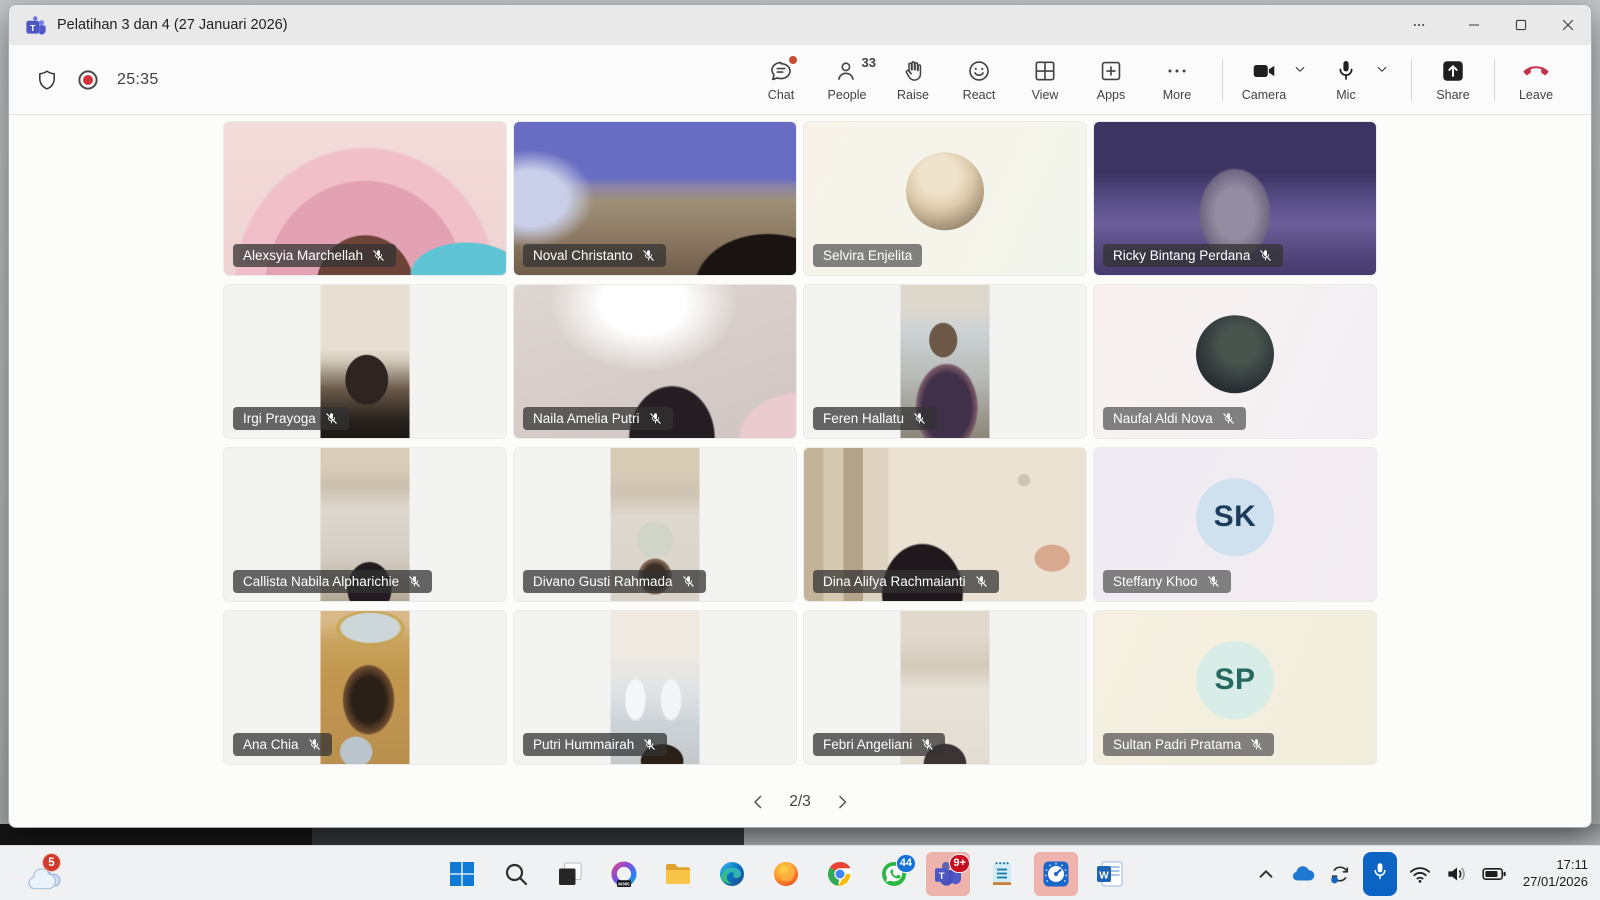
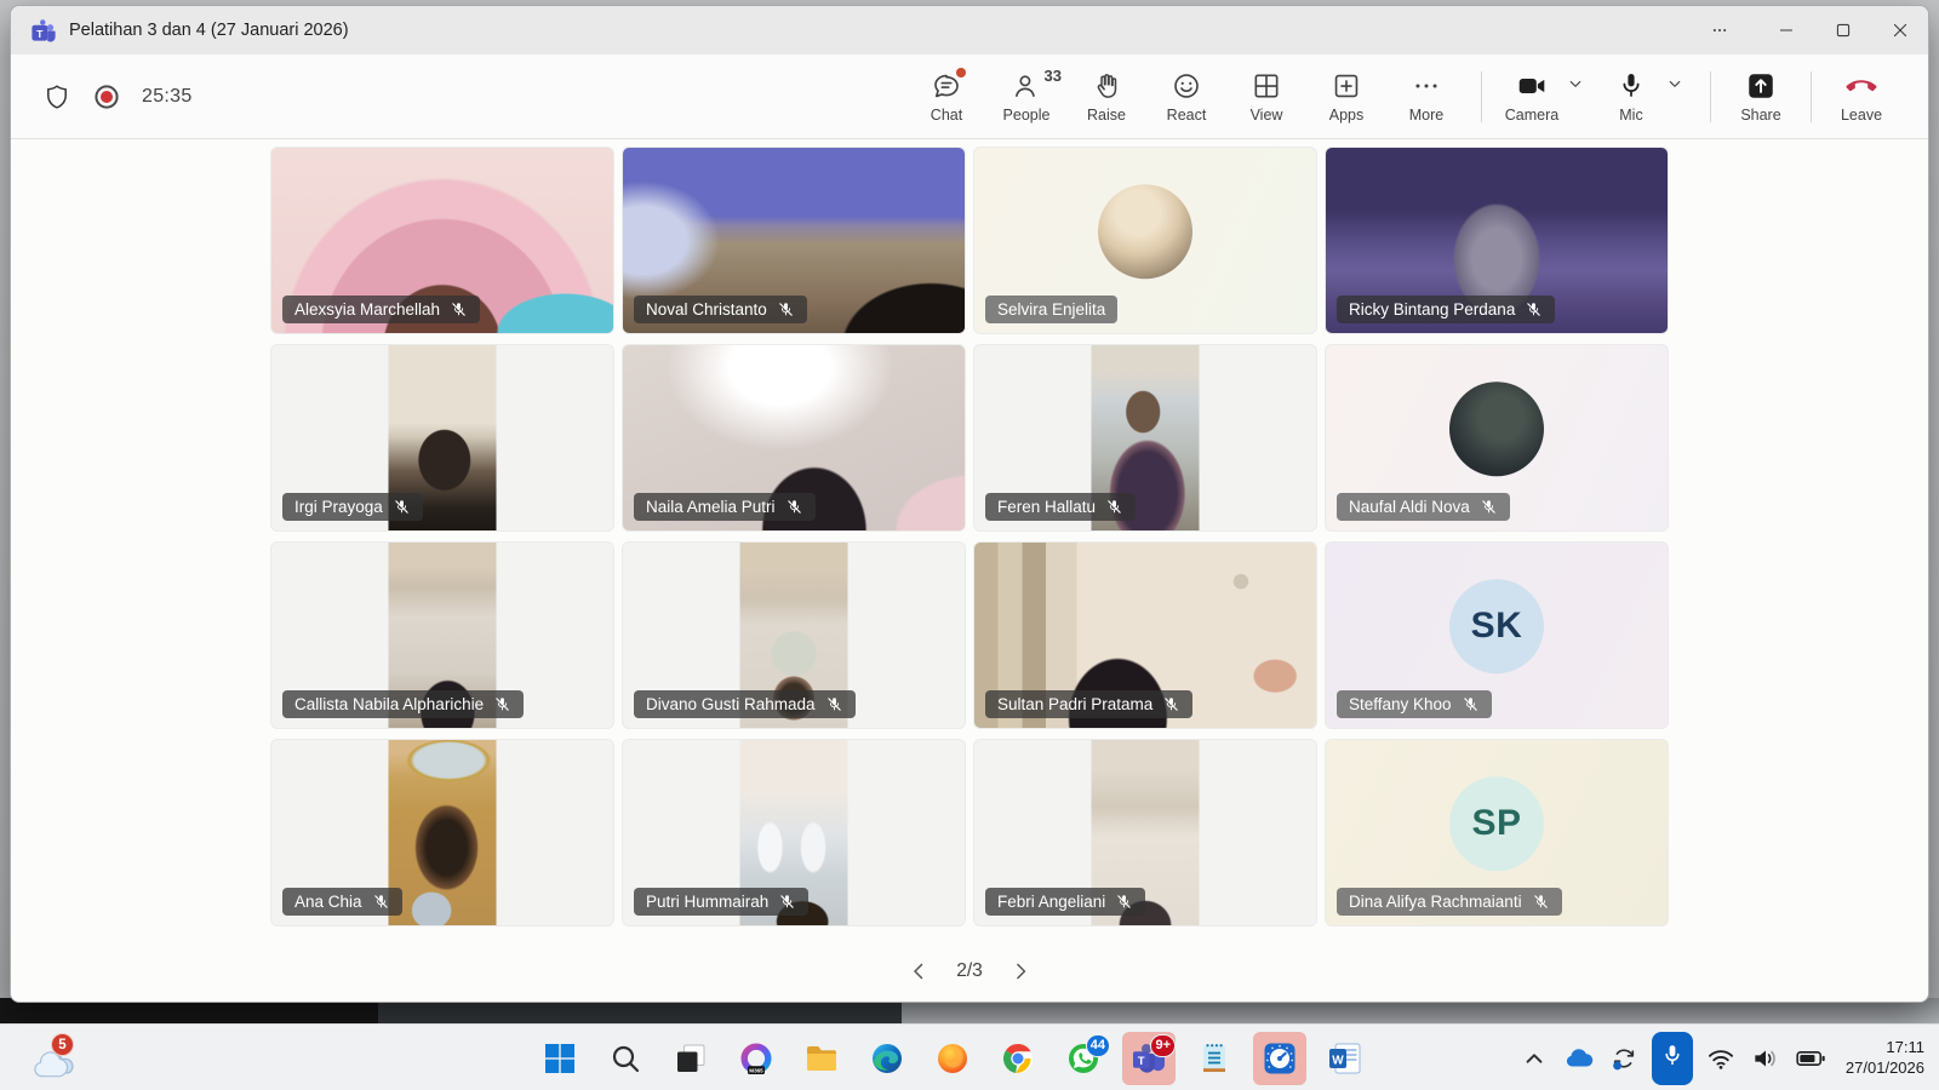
  T
  Pelatihan 3 dan 4 (27 Januari 2026)
  25:35
  Chat
  33
  People
  Raise
  React
  View
  Apps
  More
  Camera
  Mic
  Share
  Leave
  Alexsyia Marchellah
  Noval Christanto
  Selvira Enjelita
  Ricky Bintang Perdana
  Irgi Prayoga
  Naila Amelia Putri
  Feren Hallatu
  Naufal Aldi Nova
  Callista Nabila Alpharichie
  Divano Gusti Rahmada
- Dina Alifya Rachmaianti
+ Sultan Padri Pratama
  SK
  Steffany Khoo
  Ana Chia
  Putri Hummairah
  Febri Angeliani
  SP
- Sultan Padri Pratama
+ Dina Alifya Rachmaianti
  2/3
  5
  44
  T
  9+
  W
  17:11
  27/01/2026
